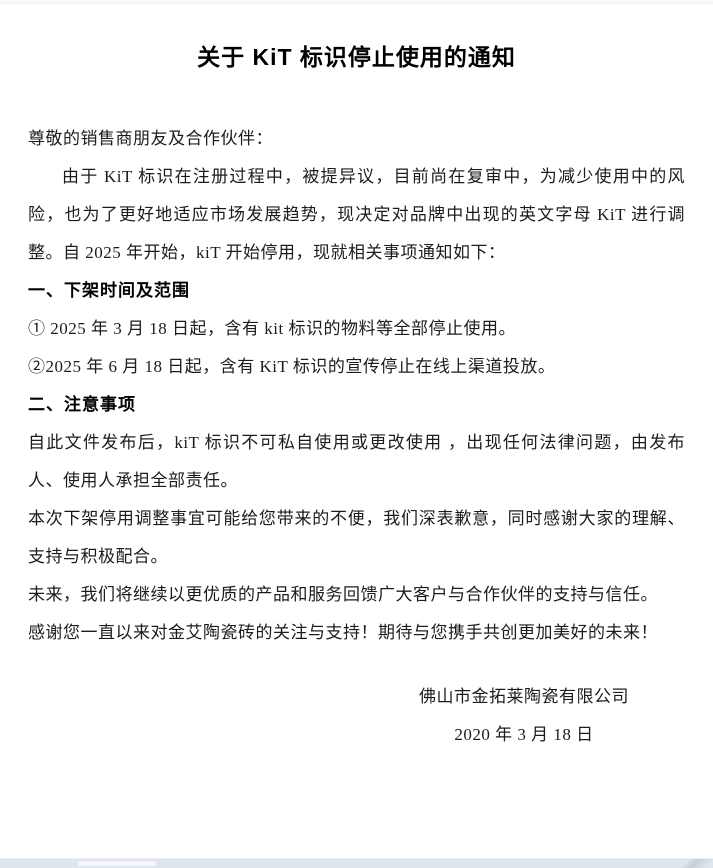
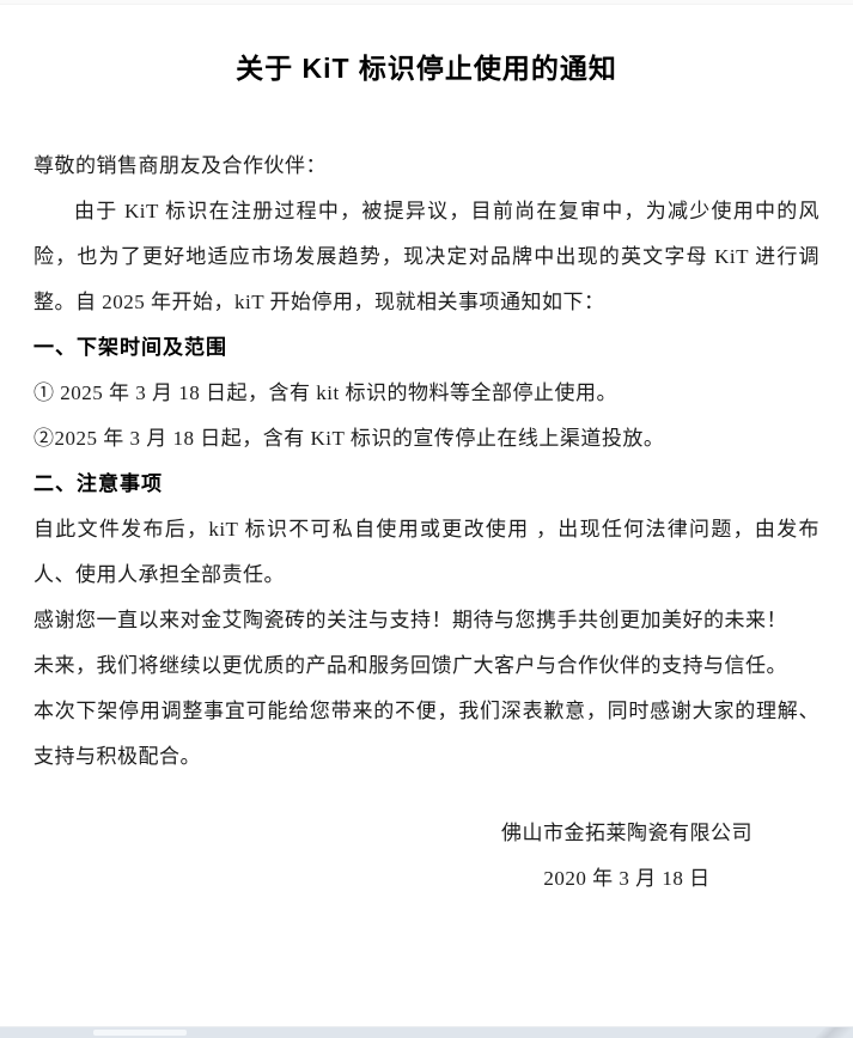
  关于 KiT 标识停止使用的通知
  尊敬的销售商朋友及合作伙伴：
  由于 KiT 标识在注册过程中，被提异议，目前尚在复审中，为减少使用中的风险，也为了更好地适应市场发展趋势，现决定对品牌中出现的英文字母 KiT 进行调整。自 2025 年开始，kiT 开始停用，现就相关事项通知如下：
  一、下架时间及范围
  ① 2025 年 3 月 18 日起，含有 kit 标识的物料等全部停止使用。
- ②2025 年 6 月 18 日起，含有 KiT 标识的宣传停止在线上渠道投放。
+ ②2025 年 3 月 18 日起，含有 KiT 标识的宣传停止在线上渠道投放。
  二、注意事项
  自此文件发布后，kiT 标识不可私自使用或更改使用 ，出现任何法律问题，由发布人、使用人承担全部责任。
- 本次下架停用调整事宜可能给您带来的不便，我们深表歉意，同时感谢大家的理解、支持与积极配合。
+ 感谢您一直以来对金艾陶瓷砖的关注与支持！期待与您携手共创更加美好的未来！
  未来，我们将继续以更优质的产品和服务回馈广大客户与合作伙伴的支持与信任。
- 感谢您一直以来对金艾陶瓷砖的关注与支持！期待与您携手共创更加美好的未来！
+ 本次下架停用调整事宜可能给您带来的不便，我们深表歉意，同时感谢大家的理解、支持与积极配合。
  佛山市金拓莱陶瓷有限公司
  2020 年 3 月 18 日
